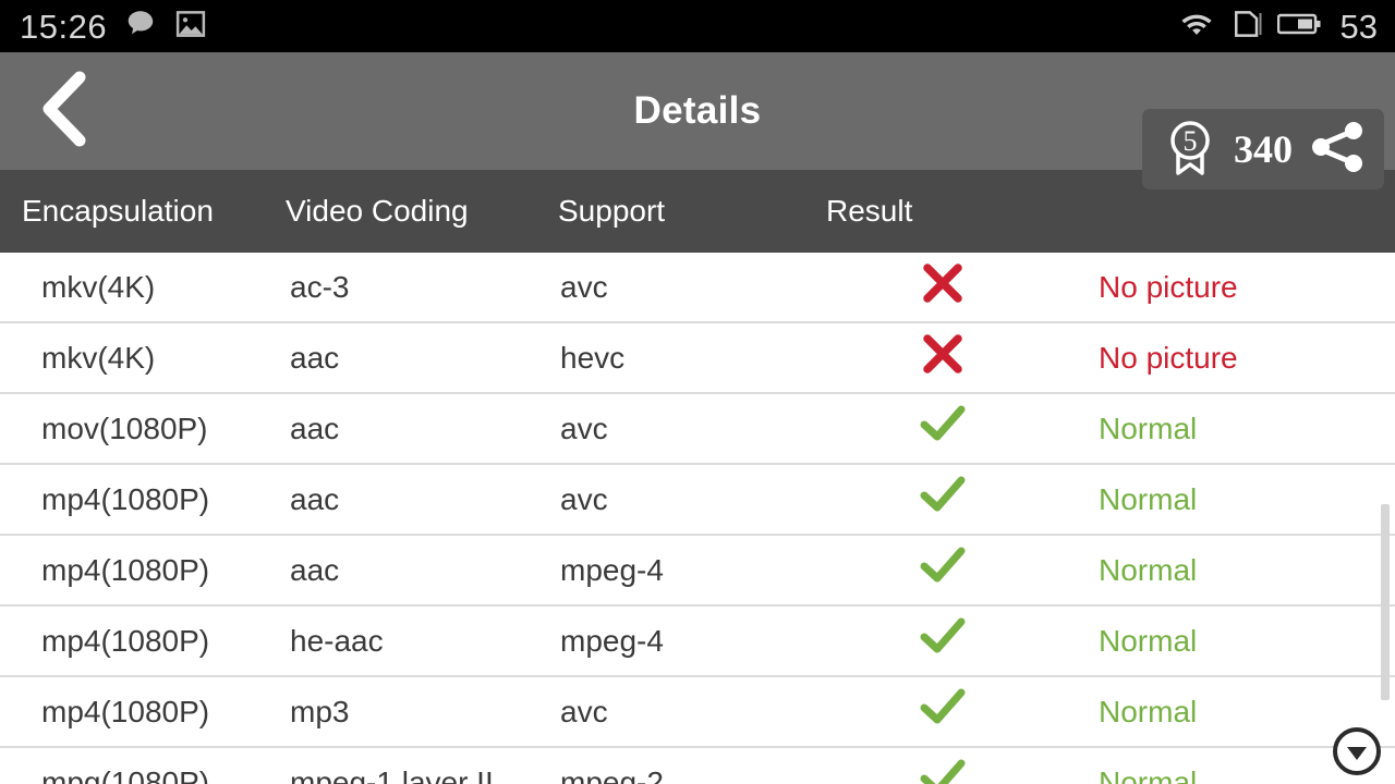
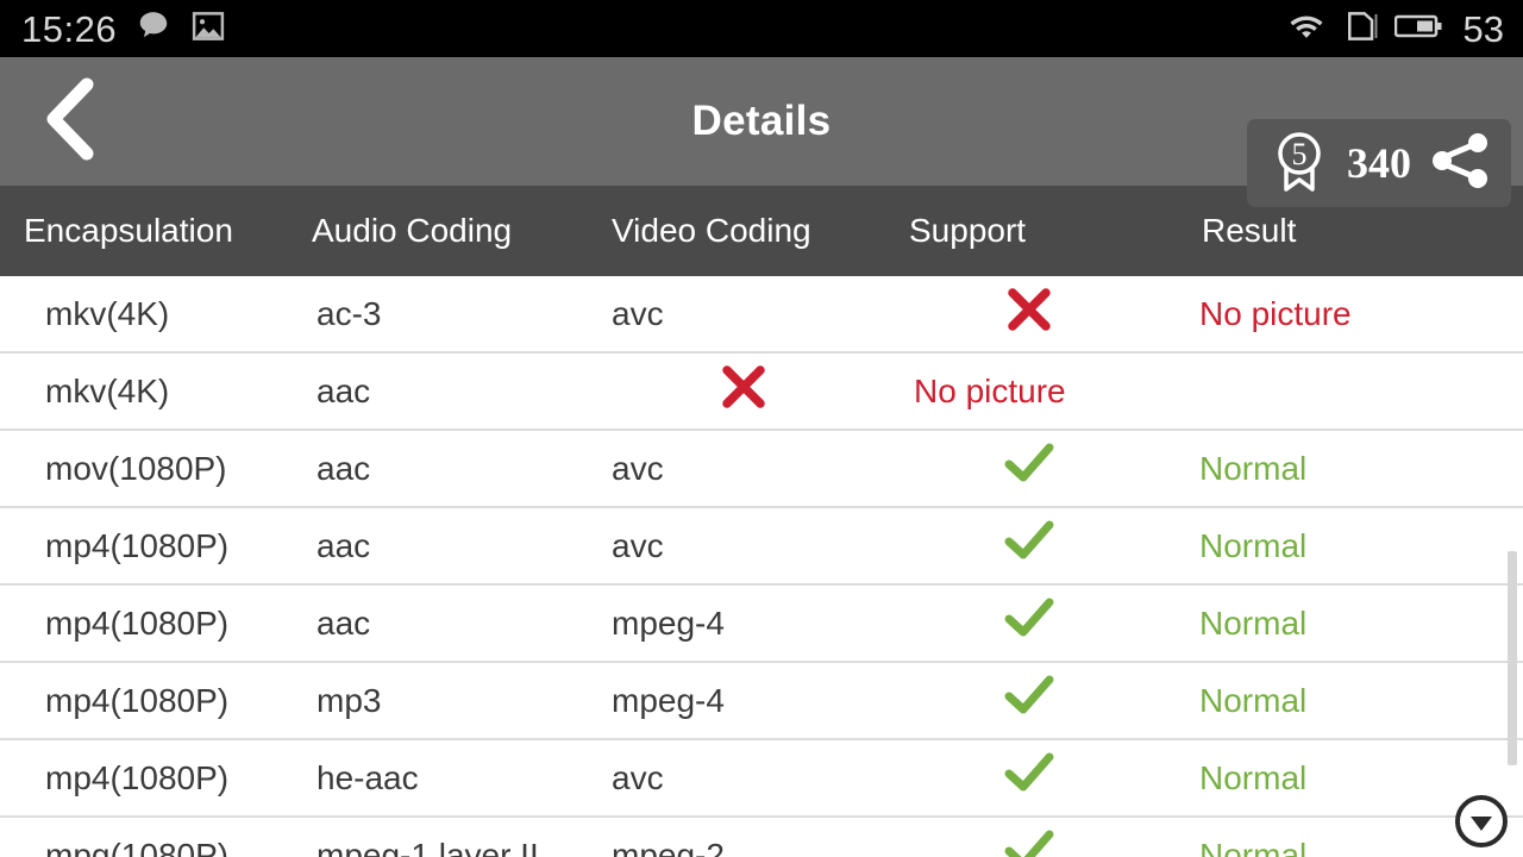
  15:26
  53
  Details
  5
  340
  Encapsulation
+ Audio Coding
  Video Coding
  Support
  Result
  mkv(4K)
  ac-3
  avc
  No picture
  mkv(4K)
  aac
- hevc
  No picture
  mov(1080P)
  aac
  avc
  Normal
  mp4(1080P)
  aac
  avc
  Normal
  mp4(1080P)
  aac
  mpeg-4
  Normal
  mp4(1080P)
- he-aac
+ mp3
  mpeg-4
  Normal
  mp4(1080P)
- mp3
+ he-aac
  avc
  Normal
  mpg(1080P)
  mpeg-1 layer II
  mpeg-2
  Normal
